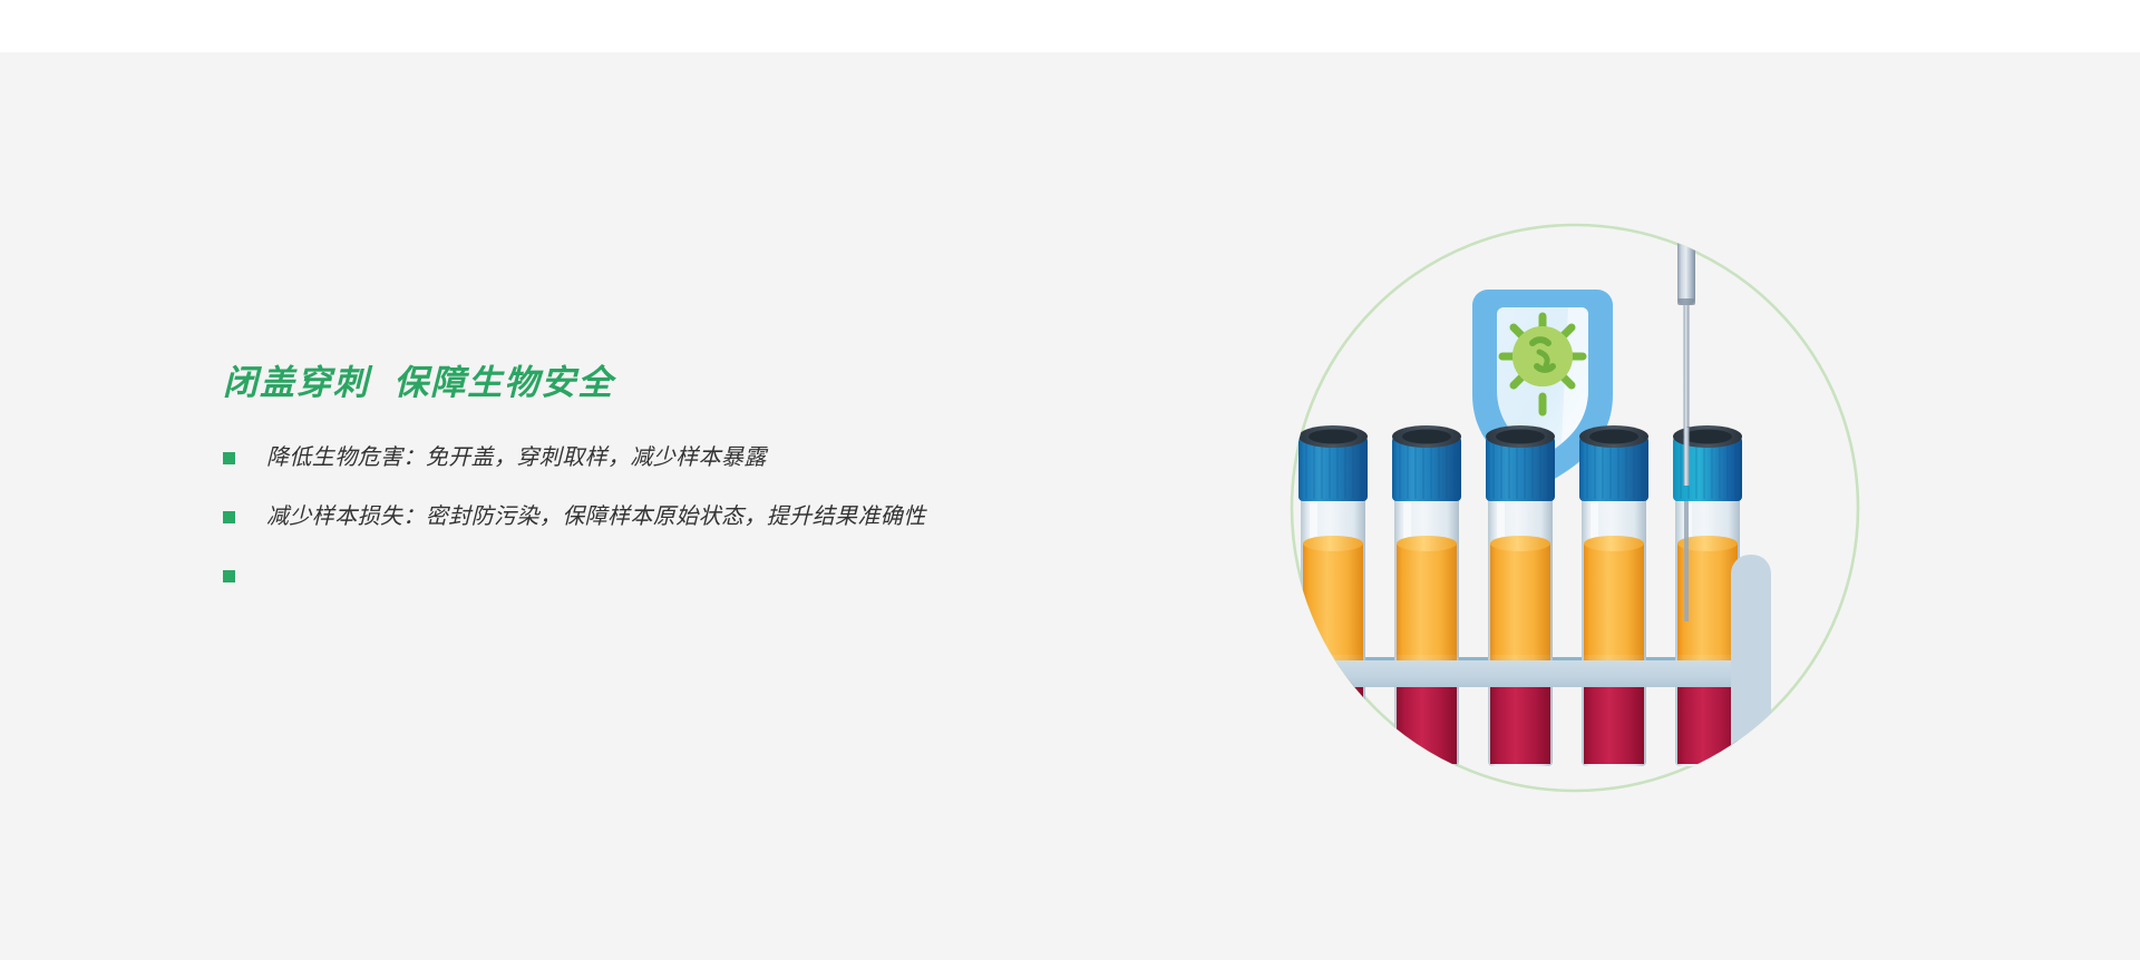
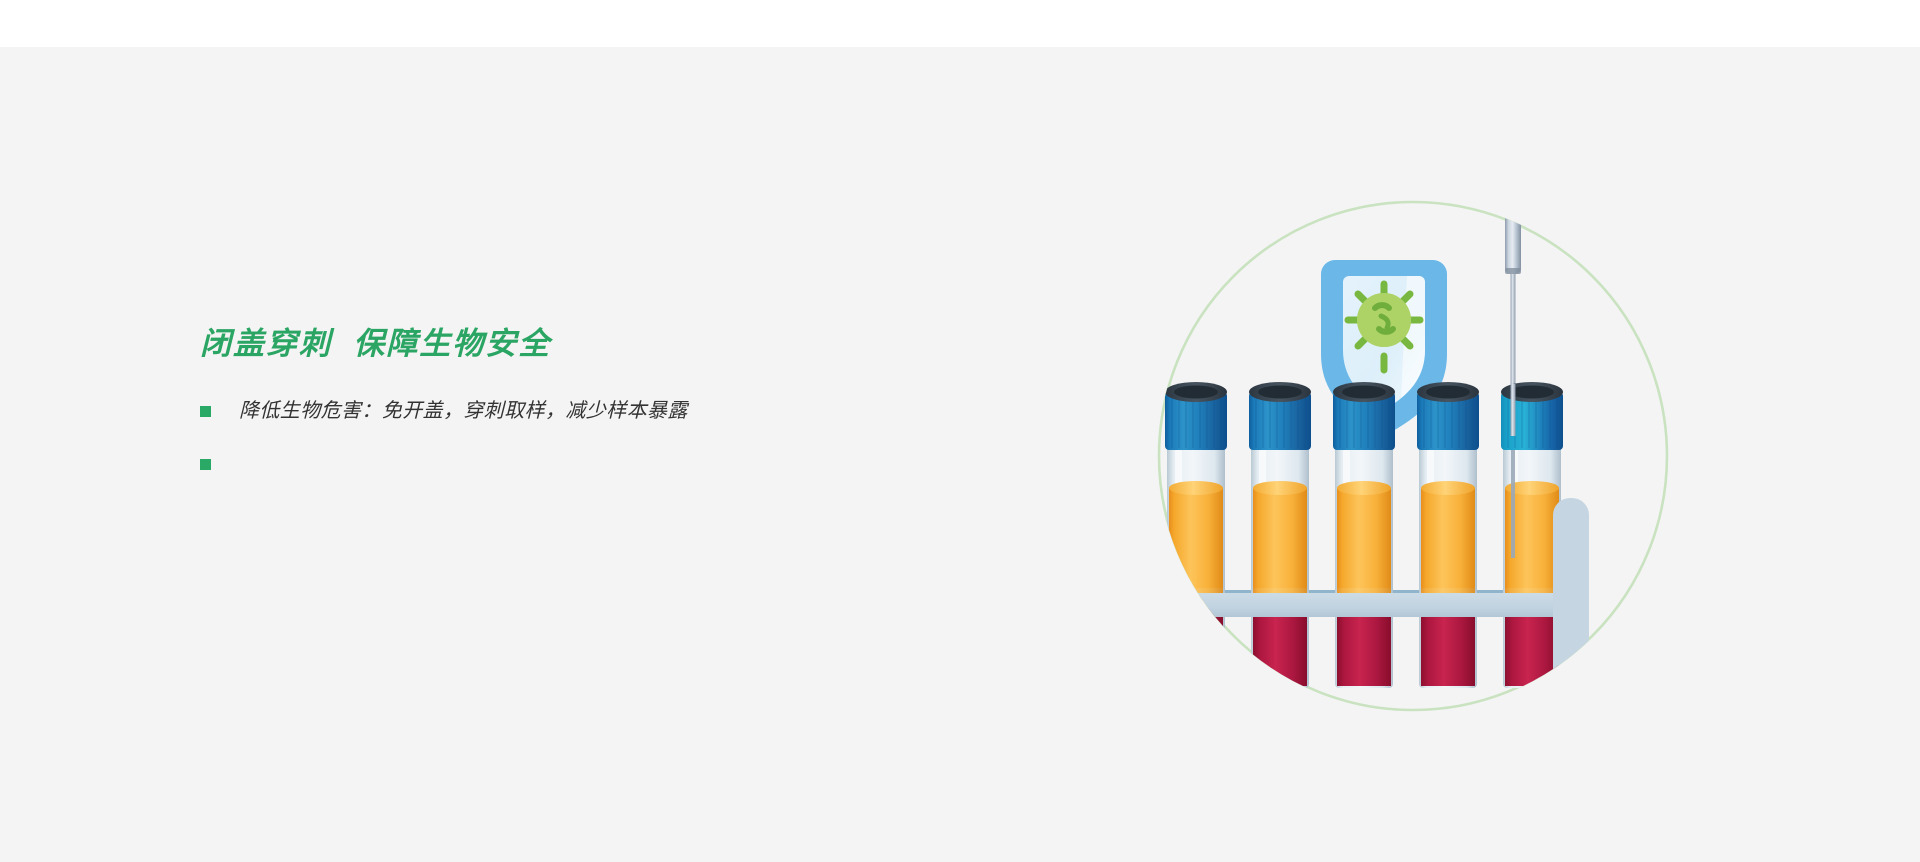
  闭盖穿刺 保障生物安全
  降低生物危害：免开盖，穿刺取样，减少样本暴露
- 减少样本损失：密封防污染，保障样本原始状态，提升结果准确性
